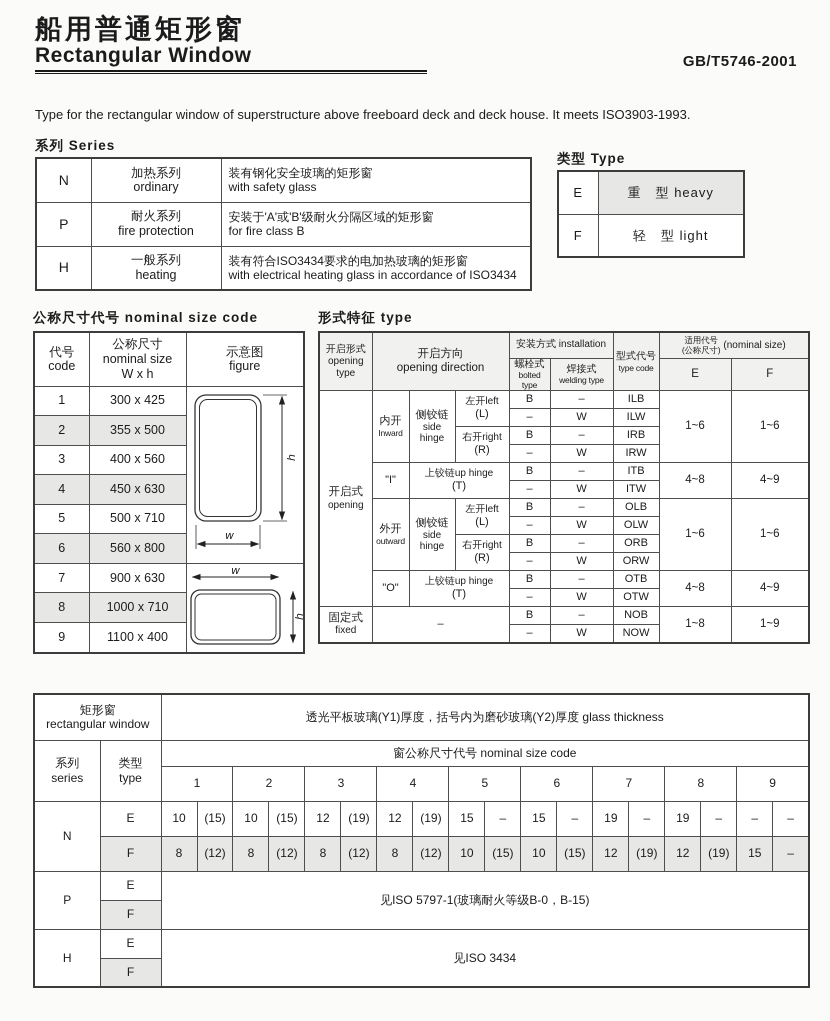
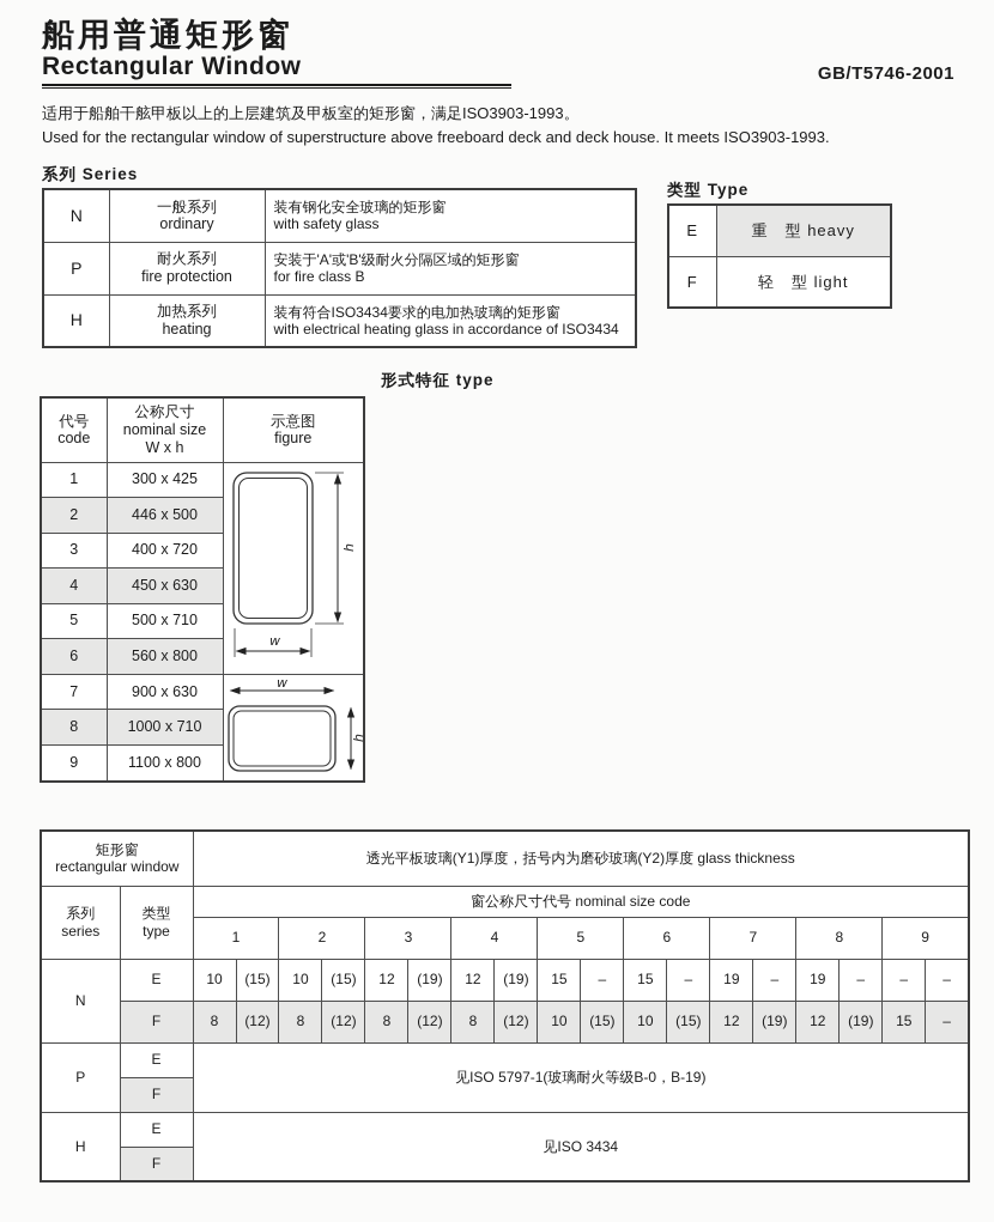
  船用普通矩形窗
  Rectangular Window
  GB/T5746-2001
+ 适用于船舶干舷甲板以上的上层建筑及甲板室的矩形窗，满足ISO3903-1993。
- Type for the rectangular window of superstructure above freeboard deck and deck house. It meets ISO3903-1993.
+ Used for the rectangular window of superstructure above freeboard deck and deck house. It meets ISO3903-1993.
  系列 Series
- N	加热系列 ordinary	装有钢化安全玻璃的矩形窗 with safety glass
+ N	一般系列 ordinary	装有钢化安全玻璃的矩形窗 with safety glass
  P	耐火系列 fire protection	安装于'A'或'B'级耐火分隔区域的矩形窗 for fire class B
- H	一般系列 heating	装有符合ISO3434要求的电加热玻璃的矩形窗 with electrical heating glass in accordance of ISO3434
+ H	加热系列 heating	装有符合ISO3434要求的电加热玻璃的矩形窗 with electrical heating glass in accordance of ISO3434
  类型 Type
  E	重 型 heavy
  F	轻 型 light
- 公称尺寸代号 nominal size code
  代号 code	公称尺寸 nominal size W x h	示意图 figure
  1	300 x 425	w
- 2	355 x 500
+ 2	446 x 500
- 3	400 x 560
+ 3	400 x 720
  4	450 x 630
  5	500 x 710
  6	560 x 800
  7	900 x 630	w
  8	1000 x 710
- 9	1100 x 400
+ 9	1100 x 800
  形式特征 type
- 开启形式 opening type	开启方向 opening direction	安装方式 installation	型式代号 type code	适用代号 (公称尺寸) (nominal size)
- 螺栓式 bolted type	焊接式 welding type	E	F
- 开启式 opening	内开 Inward	侧铰链 side hinge	左开left (L)	B	–	ILB	1~6	1~6
- –	W	ILW
- 右开right (R)	B	–	IRB
- –	W	IRW
- "I"	上铰链up hinge (T)	B	–	ITB	4~8	4~9
- –	W	ITW
- 外开 outward	侧铰链 side hinge	左开left (L)	B	–	OLB	1~6	1~6
- –	W	OLW
- 右开right (R)	B	–	ORB
- –	W	ORW
- "O"	上铰链up hinge (T)	B	–	OTB	4~8	4~9
- –	W	OTW
- 固定式 fixed	–	B	–	NOB	1~8	1~9
- –	W	NOW
  矩形窗 rectangular window	透光平板玻璃(Y1)厚度，括号内为磨砂玻璃(Y2)厚度 glass thickness
  系列 series	类型 type	窗公称尺寸代号 nominal size code
  1	2	3	4	5	6	7	8	9
  N	E	10	(15)	10	(15)	12	(19)	12	(19)	15	–	15	–	19	–	19	–	–	–
  F	8	(12)	8	(12)	8	(12)	8	(12)	10	(15)	10	(15)	12	(19)	12	(19)	15	–
- P	E	见ISO 5797-1(玻璃耐火等级B-0，B-15)
+ P	E	见ISO 5797-1(玻璃耐火等级B-0，B-19)
  F
  H	E	见ISO 3434
  F
